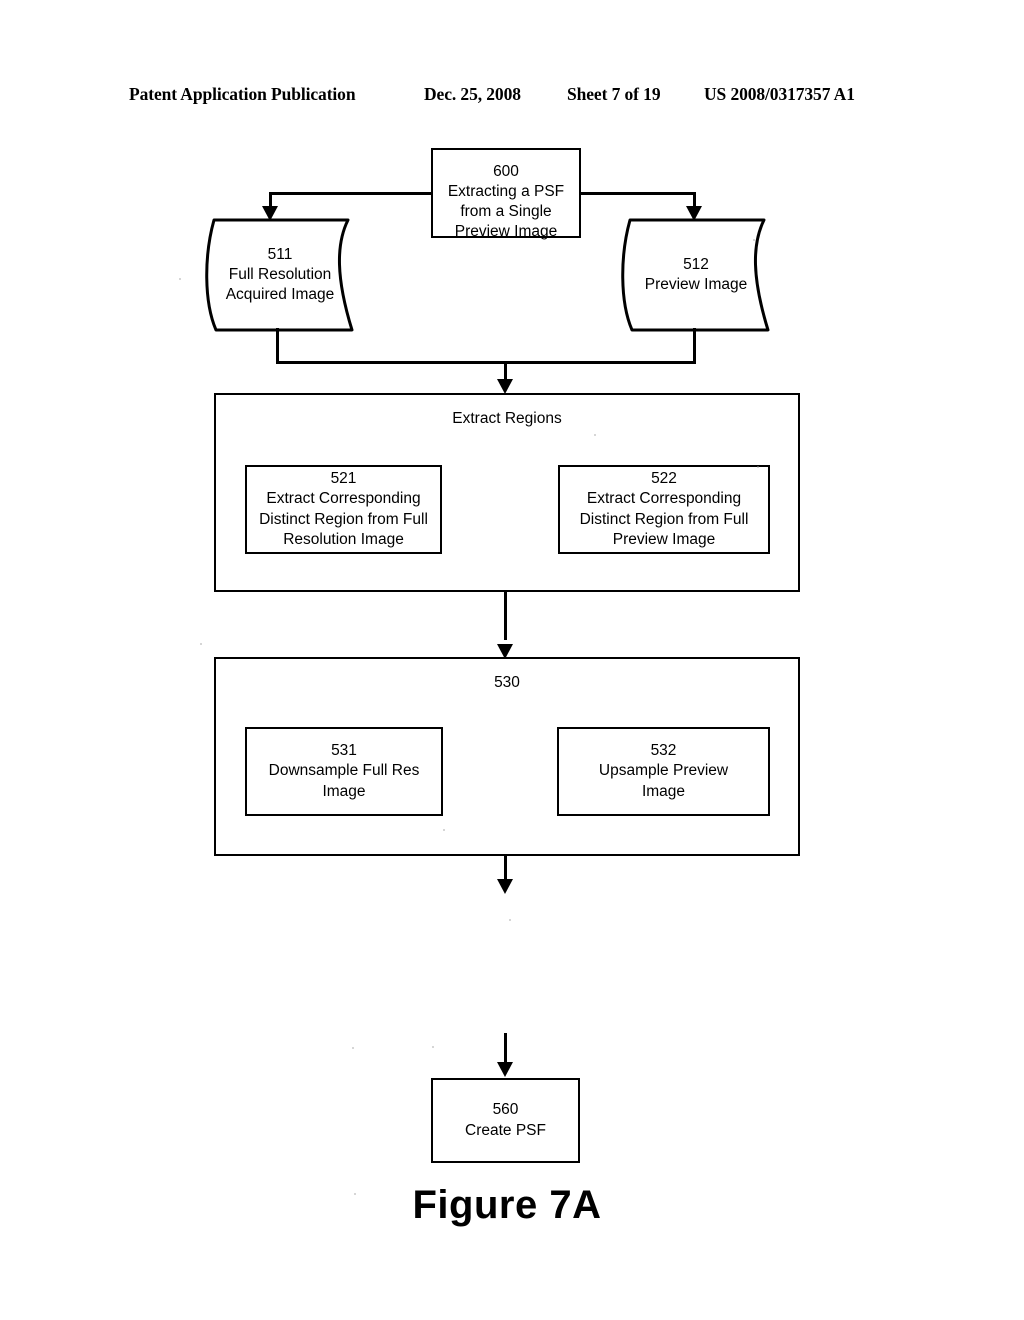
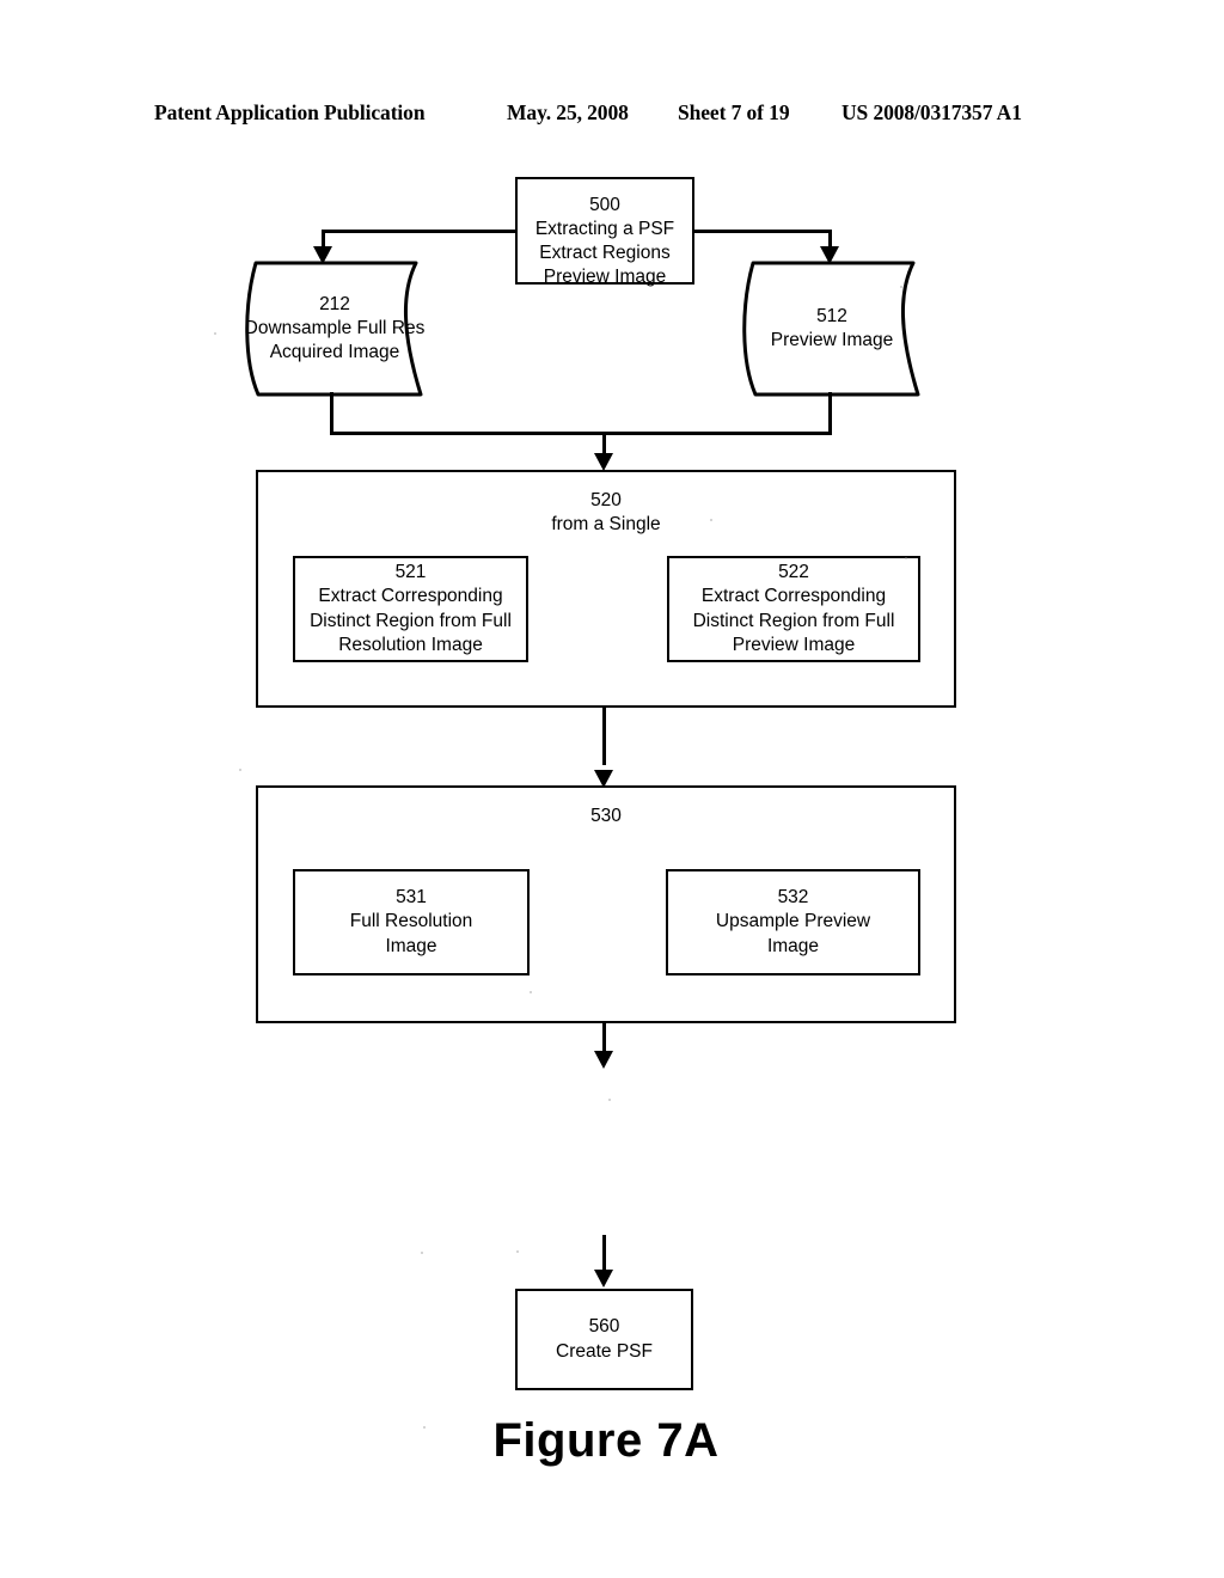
  Patent Application Publication
- Dec. 25, 2008
+ May. 25, 2008
  Sheet 7 of 19
  US 2008/0317357 A1
- 600
+ 500
  Extracting a PSF
- from a Single
+ Extract Regions
  Preview Image
- 511
+ 212
- Full Resolution
+ Downsample Full Res
  Acquired Image
  512
  Preview Image
+ 520
- Extract Regions
+ from a Single
  521
  Extract Corresponding
  Distinct Region from Full
  Resolution Image
  522
  Extract Corresponding
  Distinct Region from Full
  Preview Image
  530
  531
- Downsample Full Res
+ Full Resolution
  Image
  532
  Upsample Preview
  Image
  560
  Create PSF
  Figure 7A
